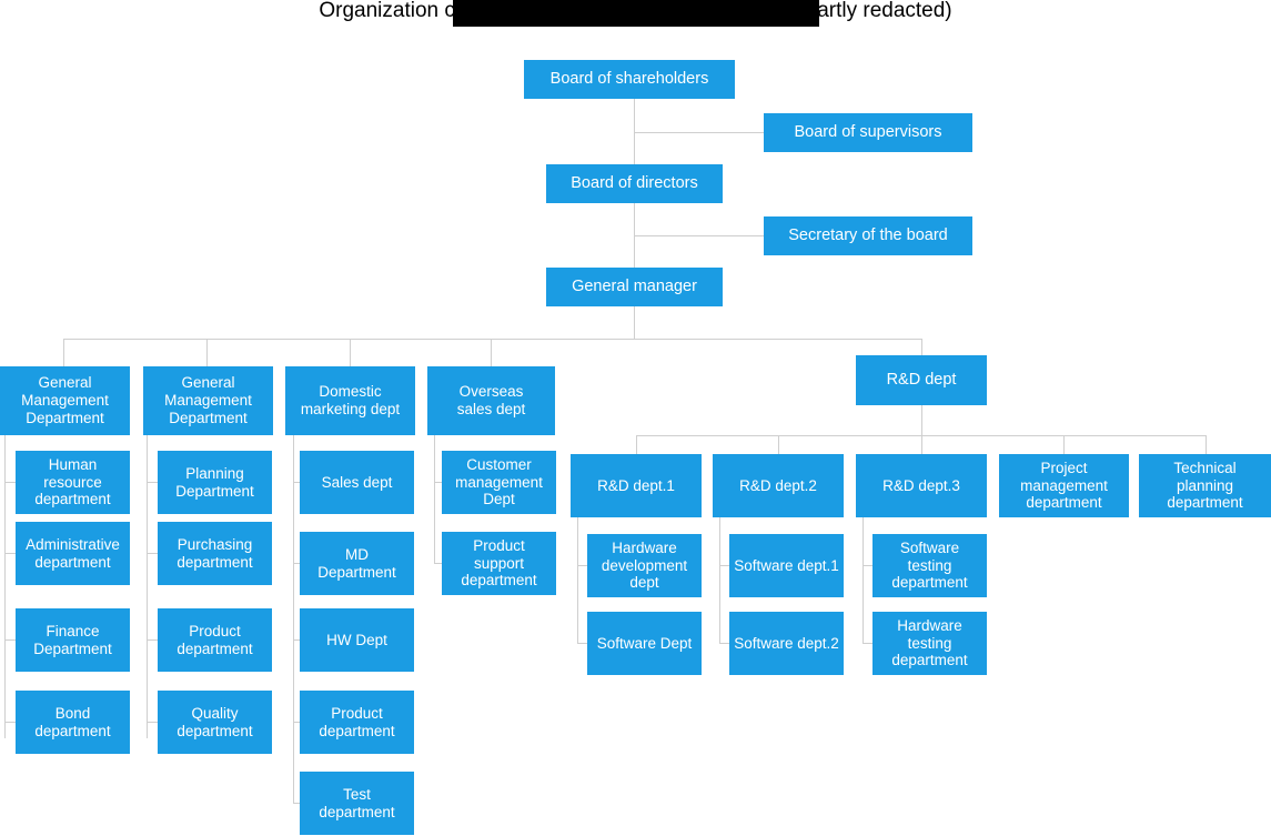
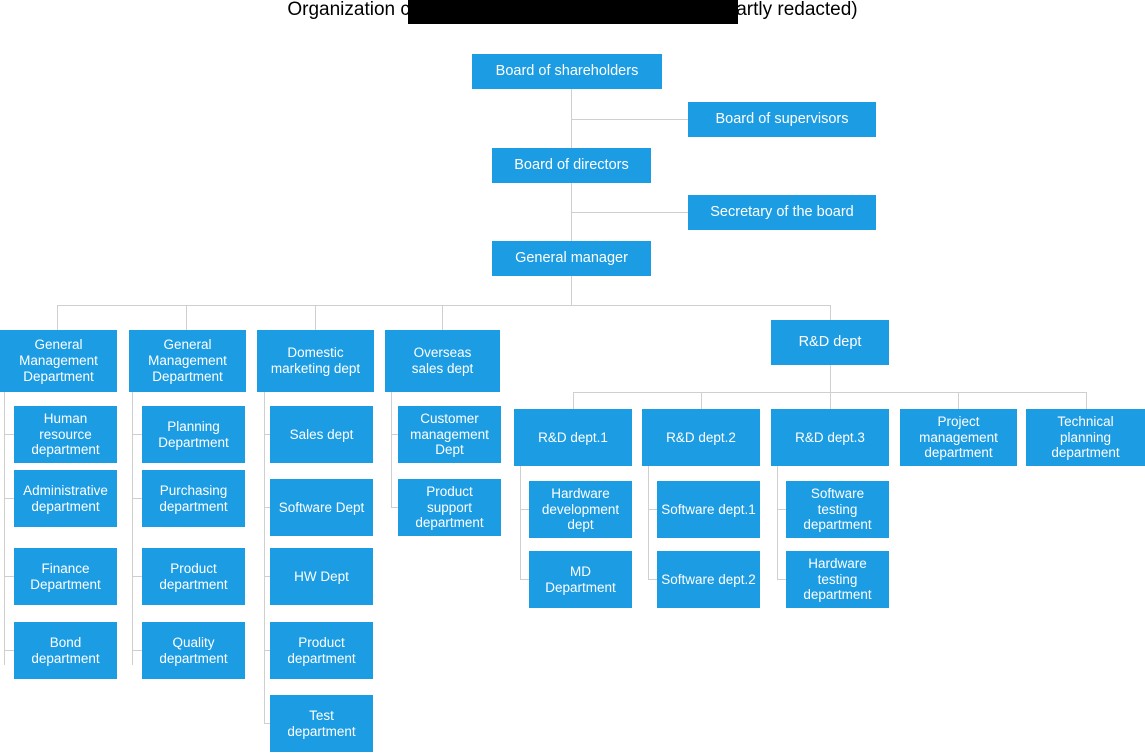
  Board of shareholders
  Board of supervisors
  Board of directors
  Secretary of the board
  General manager
  General
  Management
  Department
  General
  Management
  Department
  Domestic
  marketing dept
  Overseas
  sales dept
  R&D dept
  Human resource
  department
  Administrative
  department
  Finance
  Department
  Bond
  department
  Planning
  Department
  Purchasing
  department
  Product
  department
  Quality
  department
  Sales dept
- MD Department
+ Software Dept
  HW Dept
  Product
  department
  Test
  department
  Customer
  management
  Dept
  Product support
  department
  R&D dept.1
  R&D dept.2
  R&D dept.3
  Project
  management
  department
  Technical planning
  department
  Hardware
  development
  dept
- Software Dept
+ MD Department
  Software dept.1
  Software dept.2
  Software testing
  department
  Hardware testing
  department
